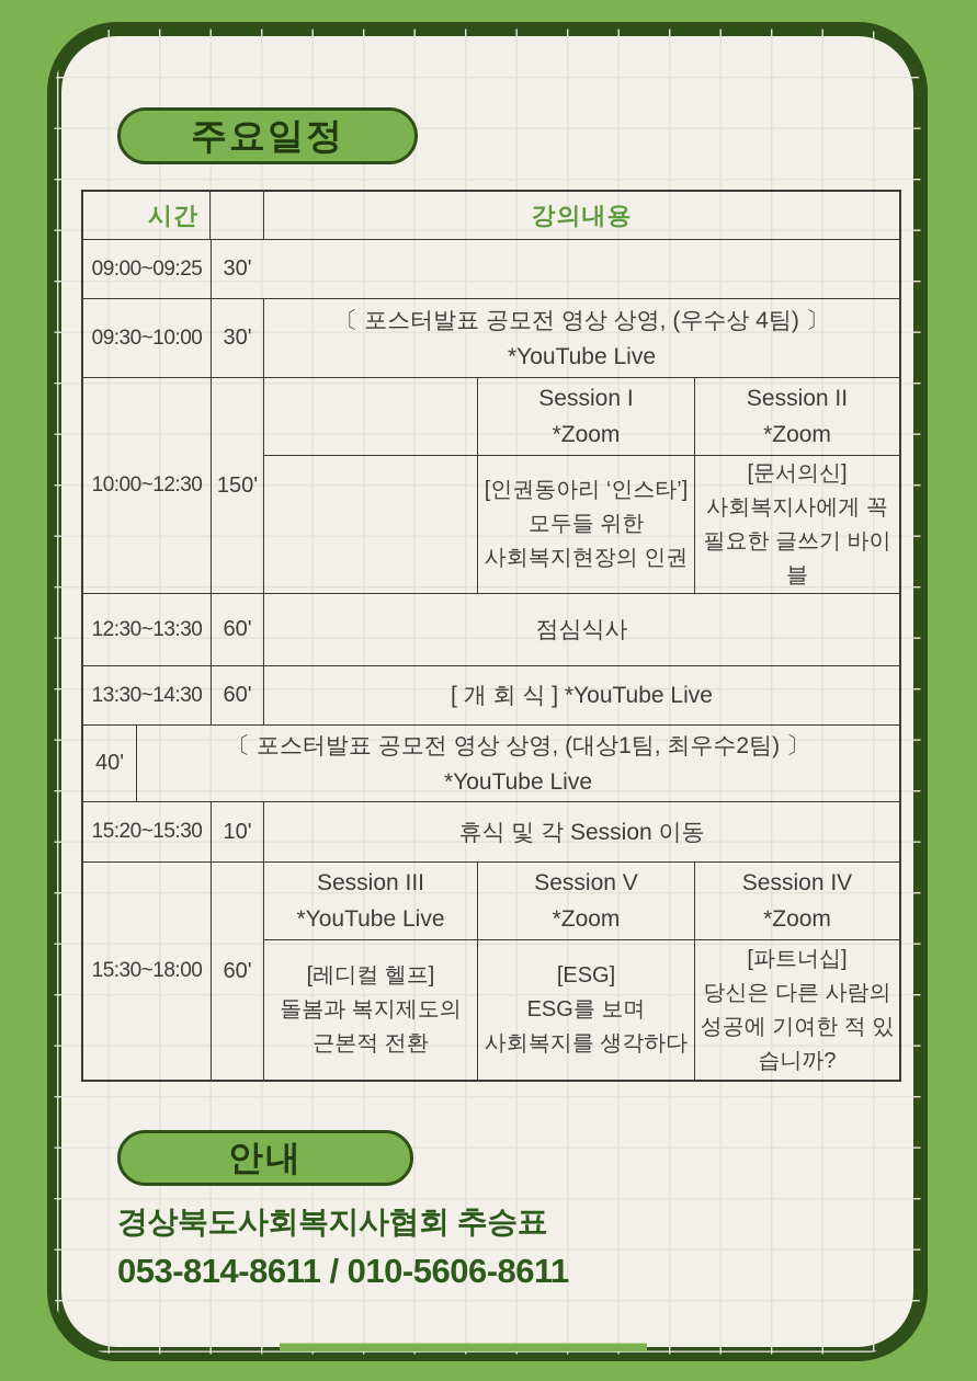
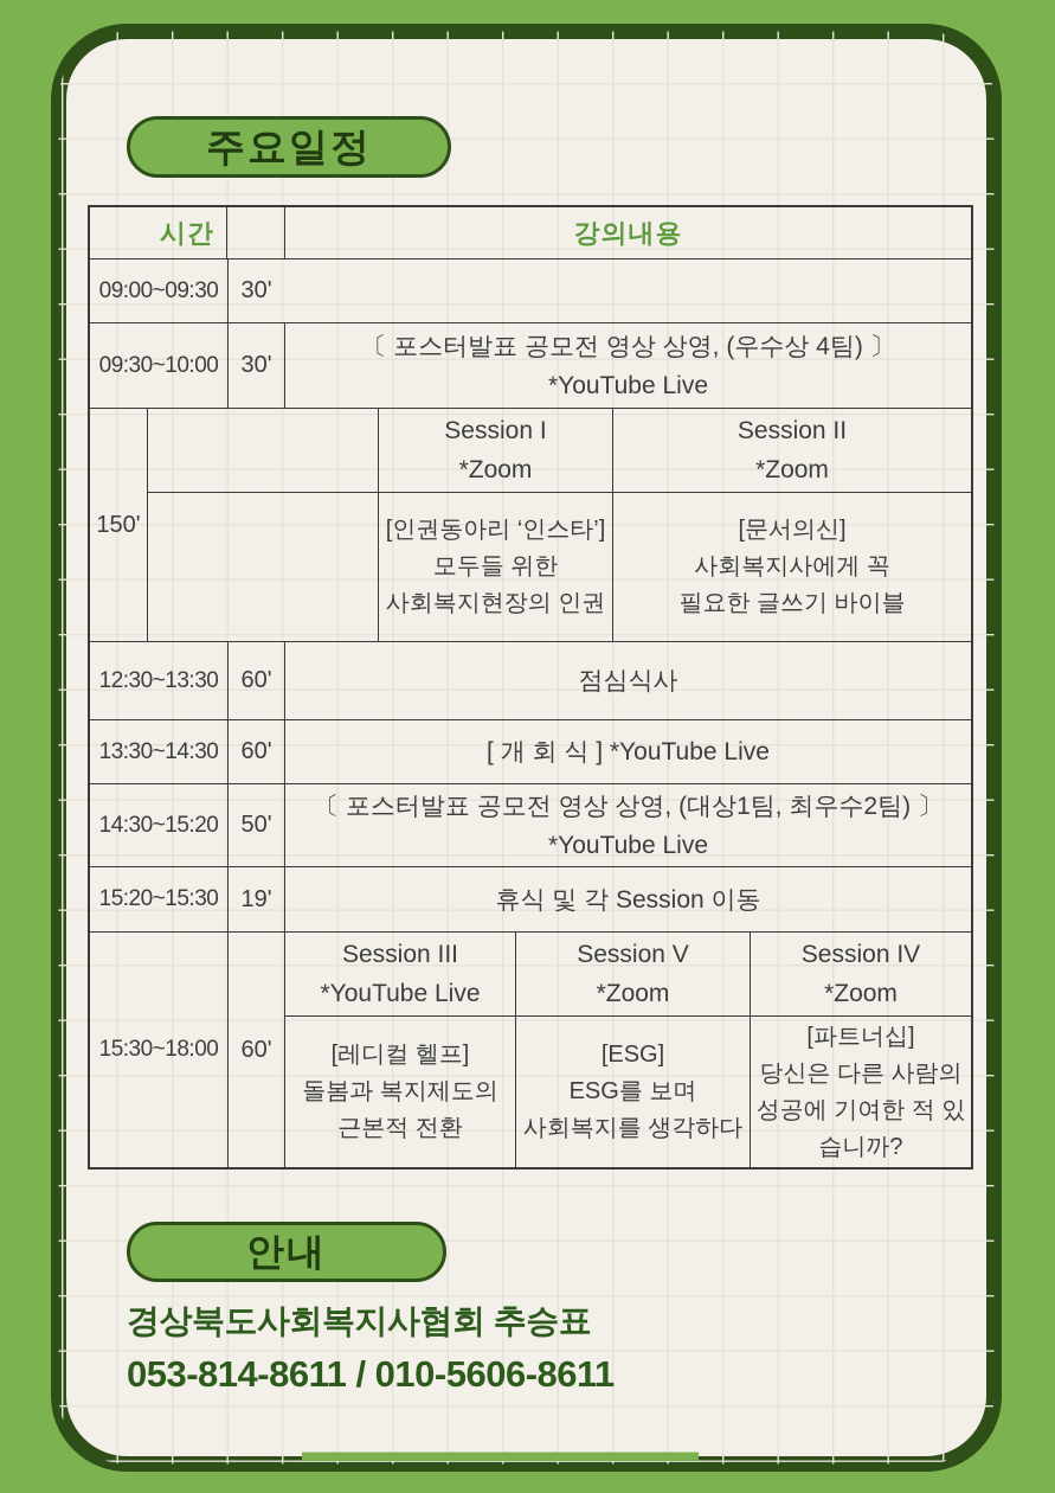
  주요일정
  시간
  강의내용
- 09:00~09:25
+ 09:00~09:30
  30'
  09:30~10:00
  30'
  〔 포스터발표 공모전 영상 상영, (우수상 4팀) 〕
  *YouTube Live
- 10:00~12:30
  150'
  Session I
  *Zoom
  Session II
  *Zoom
  [인권동아리 ‘인스타’]
  모두들 위한
  사회복지현장의 인권
  [문서의신]
  사회복지사에게 꼭
  필요한 글쓰기 바이블
  12:30~13:30
  60'
  점심식사
  13:30~14:30
  60'
  [ 개 회 식 ] *YouTube Live
+ 14:30~15:20
- 40'
+ 50'
  〔 포스터발표 공모전 영상 상영, (대상1팀, 최우수2팀) 〕
  *YouTube Live
  15:20~15:30
- 10'
+ 19'
  휴식 및 각 Session 이동
  15:30~18:00
  60'
  Session III
  *YouTube Live
  Session V
  *Zoom
  Session IV
  *Zoom
  [레디컬 헬프]
  돌봄과 복지제도의
  근본적 전환
  [ESG]
  ESG를 보며
  사회복지를 생각하다
  [파트너십]
  당신은 다른 사람의
  성공에 기여한 적 있
  습니까?
  안내
  경상북도사회복지사협회 추승표
  053-814-8611 / 010-5606-8611
